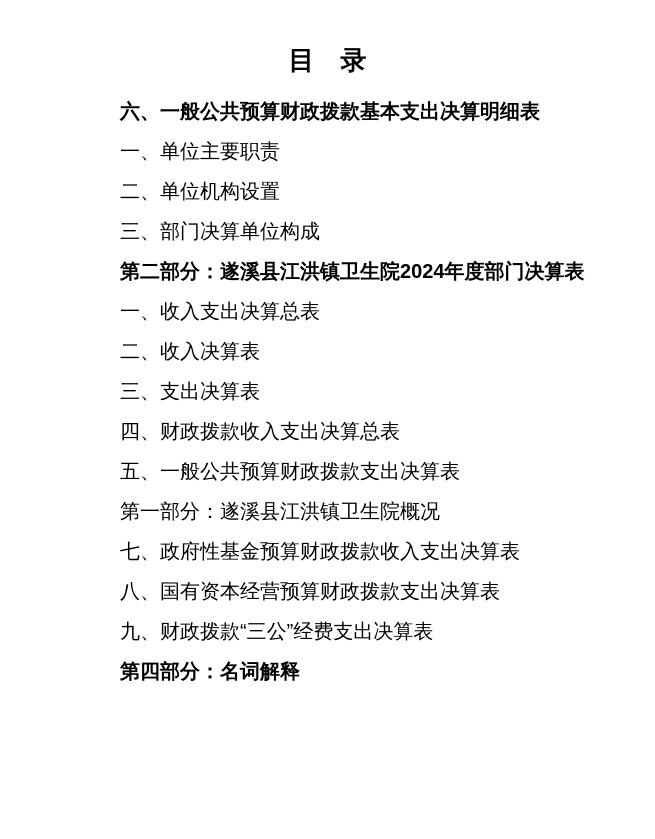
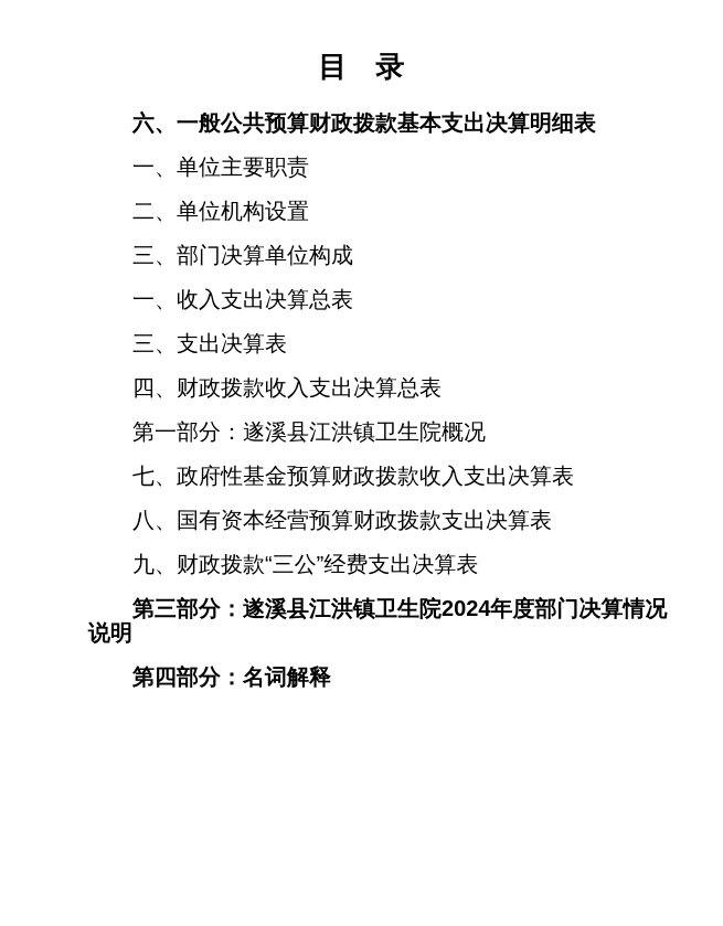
  目 录
  六、一般公共预算财政拨款基本支出决算明细表
  一、单位主要职责
  二、单位机构设置
  三、部门决算单位构成
- 第二部分：遂溪县江洪镇卫生院2024年度部门决算表
  一、收入支出决算总表
- 二、收入决算表
  三、支出决算表
  四、财政拨款收入支出决算总表
- 五、一般公共预算财政拨款支出决算表
  第一部分：遂溪县江洪镇卫生院概况
  七、政府性基金预算财政拨款收入支出决算表
  八、国有资本经营预算财政拨款支出决算表
  九、财政拨款“三公”经费支出决算表
+ 第三部分：遂溪县江洪镇卫生院2024年度部门决算情况说明
  第四部分：名词解释
